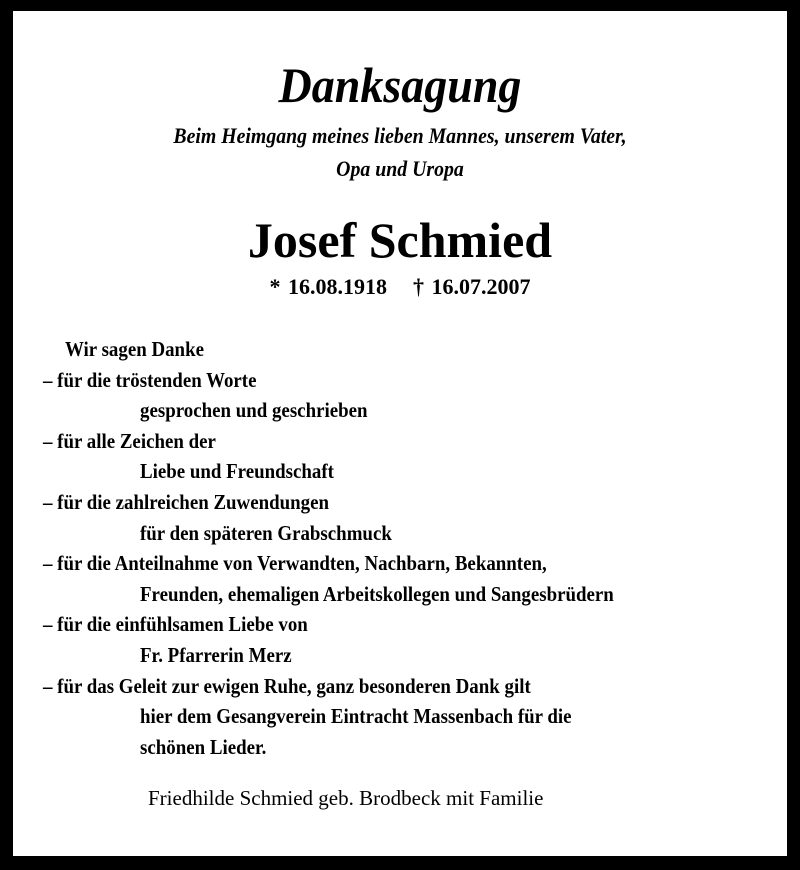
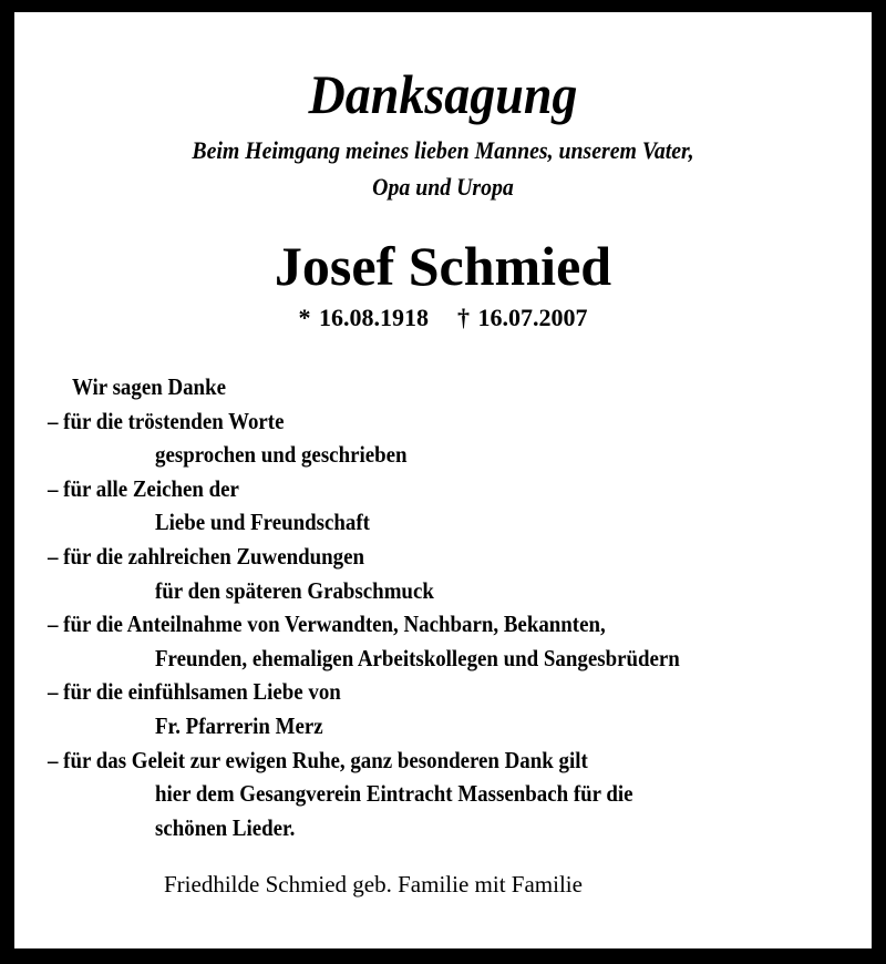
  Danksagung
  Beim Heimgang meines lieben Mannes, unserem Vater,
  Opa und Uropa
  Josef Schmied
  * 16.08.1918 † 16.07.2007
  Wir sagen Danke
  – für die tröstenden Worte
  gesprochen und geschrieben
  – für alle Zeichen der
  Liebe und Freundschaft
  – für die zahlreichen Zuwendungen
  für den späteren Grabschmuck
  – für die Anteilnahme von Verwandten, Nachbarn, Bekannten,
  Freunden, ehemaligen Arbeitskollegen und Sangesbrüdern
  – für die einfühlsamen Liebe von
  Fr. Pfarrerin Merz
  – für das Geleit zur ewigen Ruhe, ganz besonderen Dank gilt
  hier dem Gesangverein Eintracht Massenbach für die
  schönen Lieder.
- Friedhilde Schmied geb. Brodbeck mit Familie
+ Friedhilde Schmied geb. Familie mit Familie
